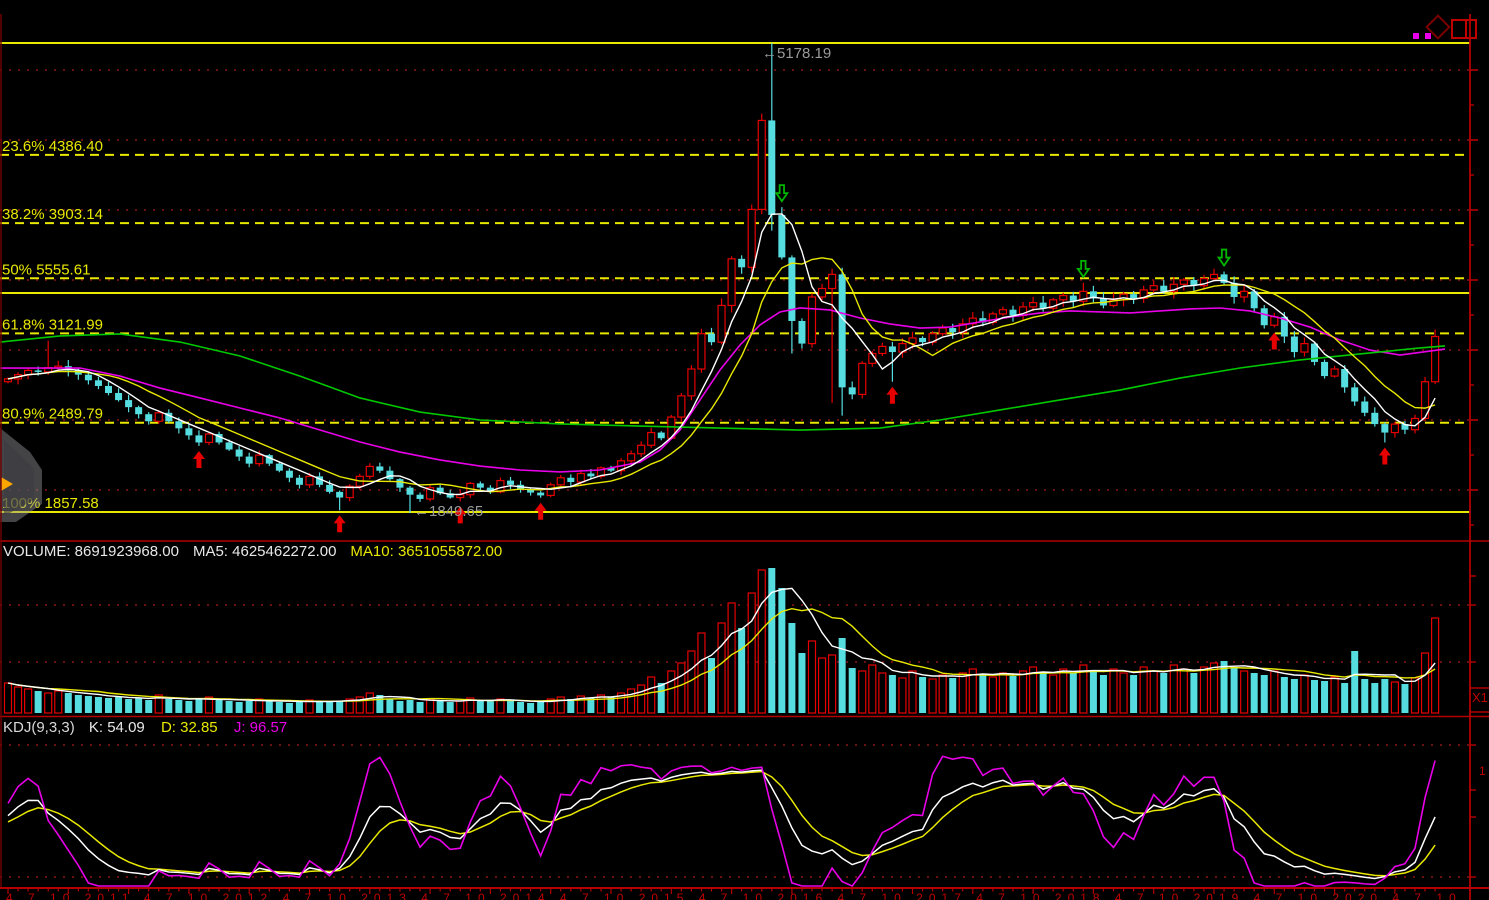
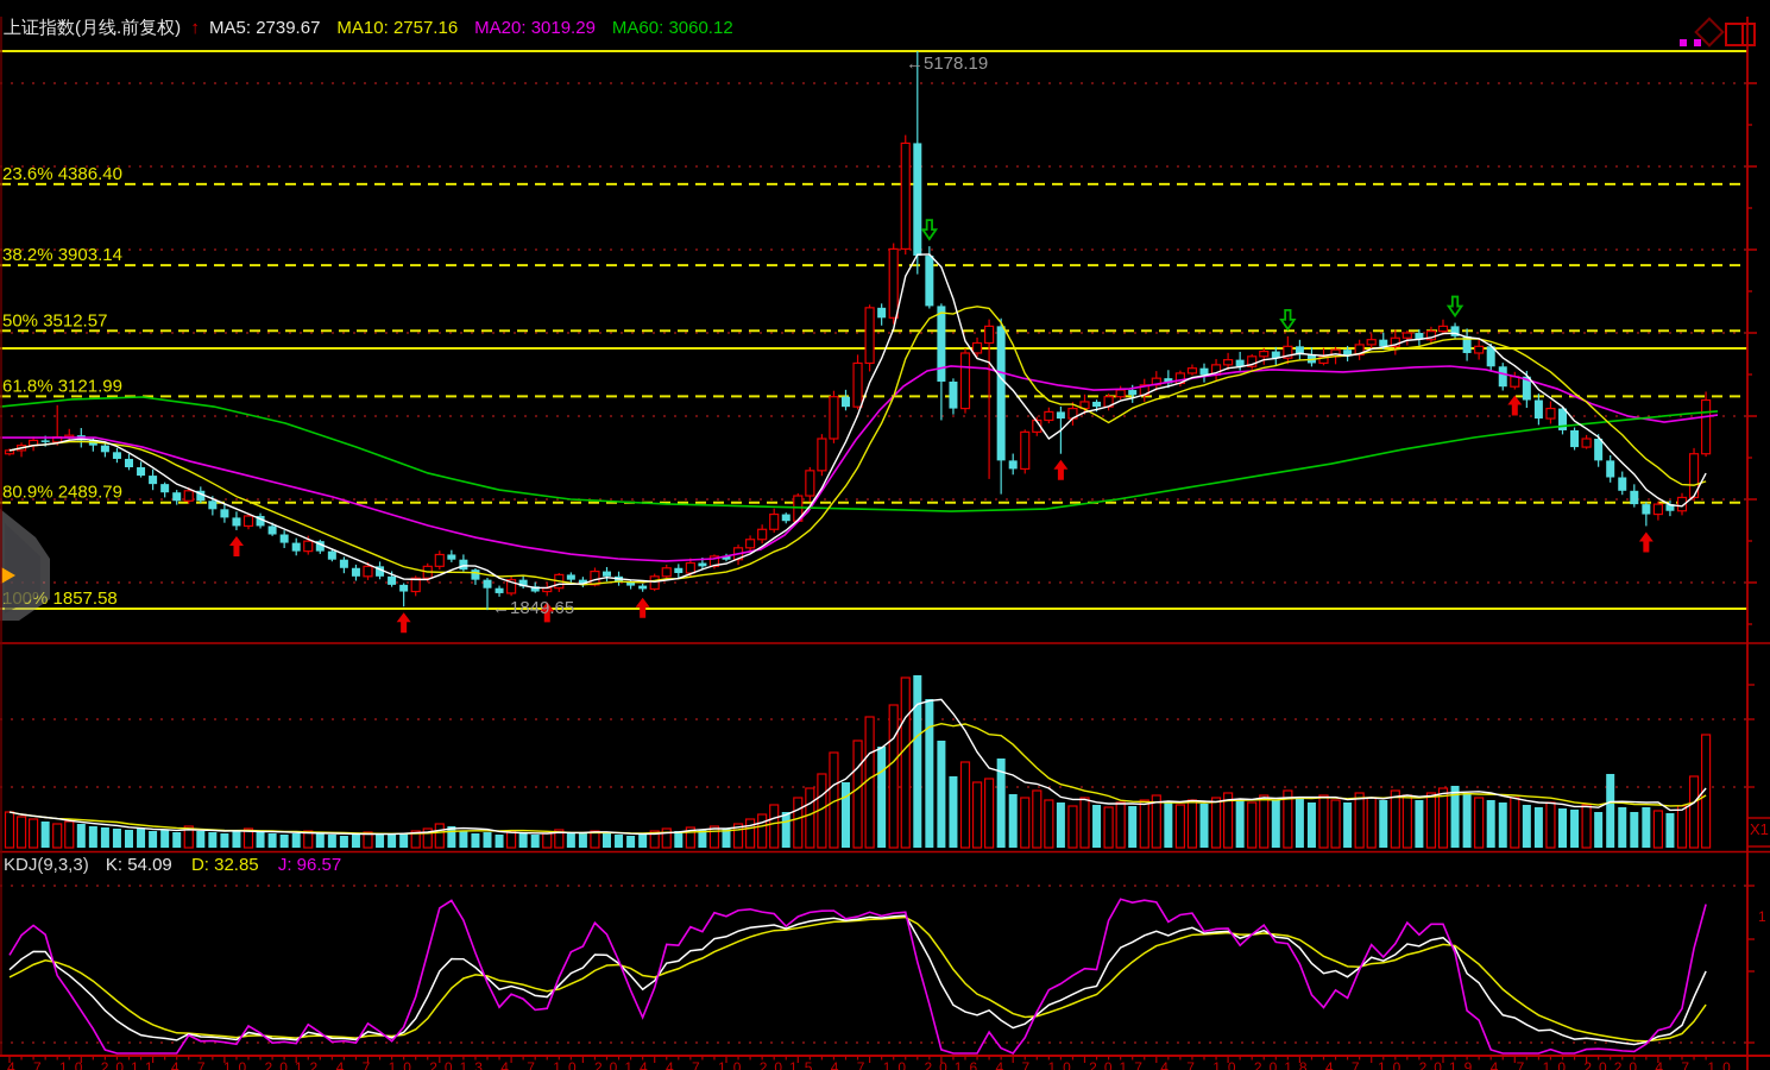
+ 上证指数(月线.前复权) ↑ MA5: 2739.67 MA10: 2757.16 MA20: 3019.29 MA60: 3060.12
  23.6% 4386.40
  38.2% 3903.14
- 50% 5555.61
+ 50% 3512.57
  61.8% 3121.99
  80.9% 2489.79
  100% 1857.58
  ←5178.19
  ←1849.65
- VOLUME: 8691923968.00 MA5: 4625462272.00 MA10: 3651055872.00
  KDJ(9,3,3) K: 54.09 D: 32.85 J: 96.57
  X1
  1
  4 7 10 2011 4 7 10 2012 4 7 10 2013 4 7 10 2014 4 7 10 2015 4 7 10 2016 4 7 10 2017 4 7 10 2018 4 7 10 2019 4 7 10 2020 4 7 10
